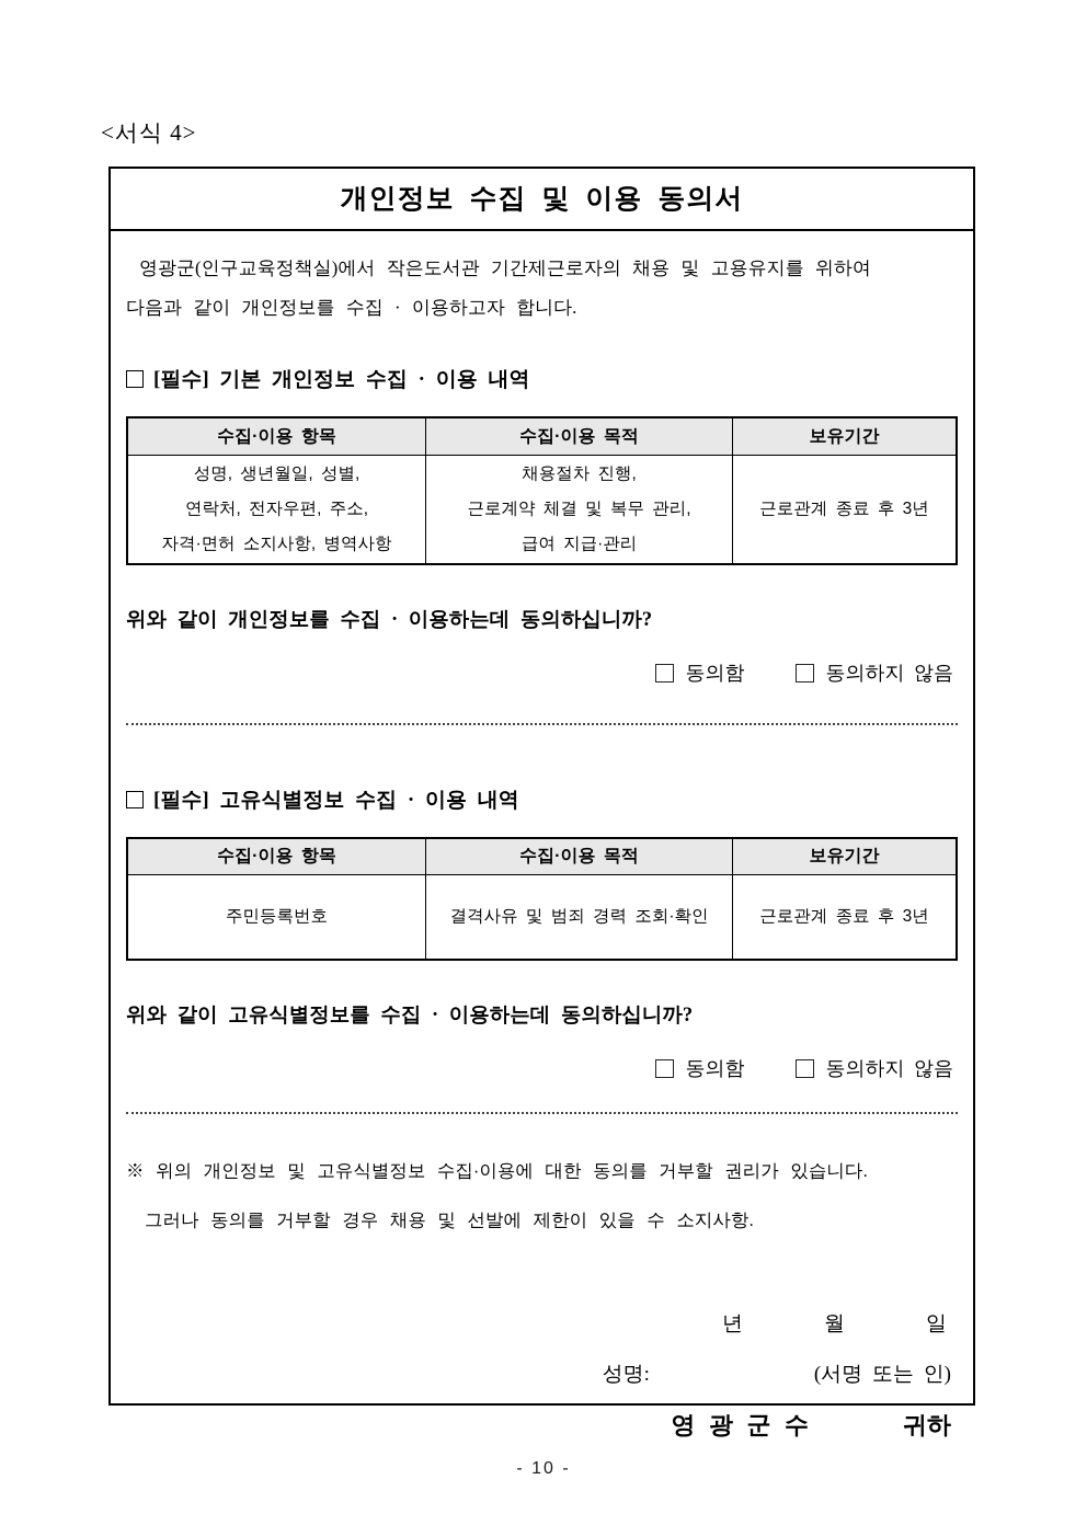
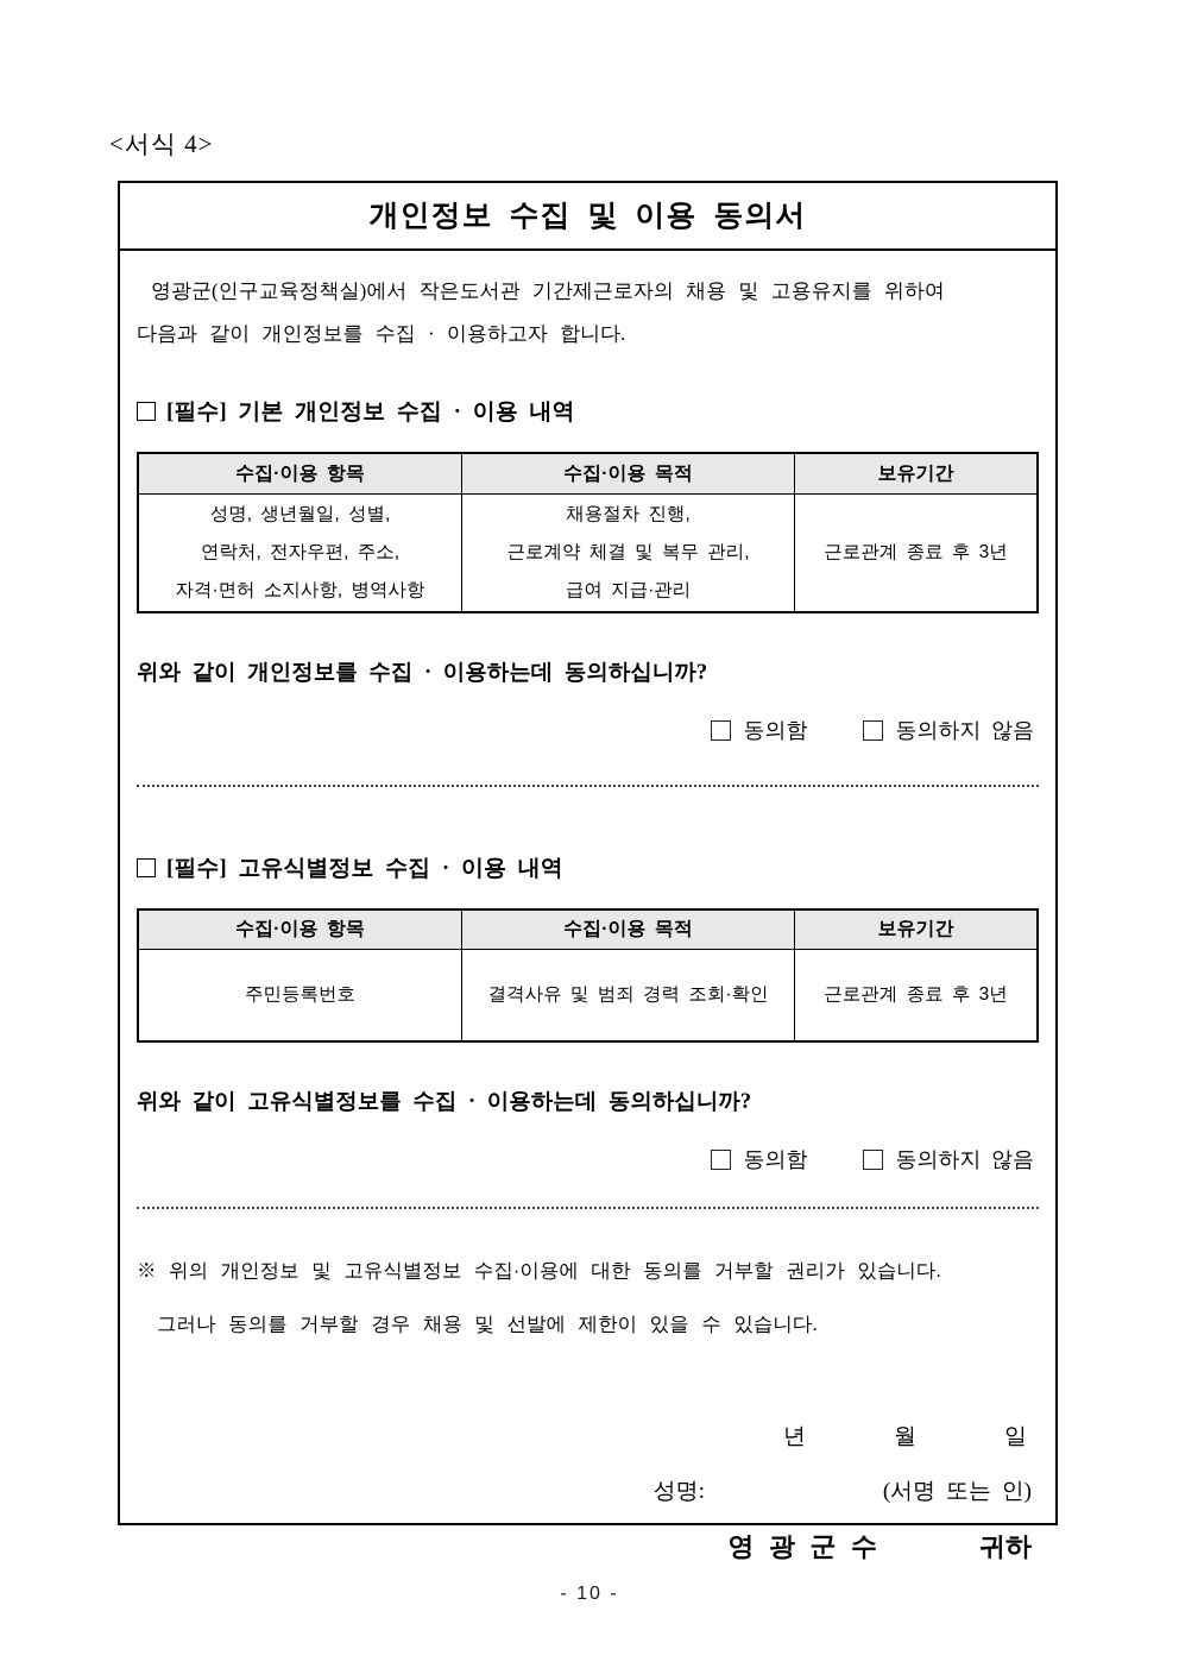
  <서식 4>
  개인정보 수집 및 이용 동의서
  영광군(인구교육정책실)에서 작은도서관 기간제근로자의 채용 및 고용유지를 위하여
  다음과 같이 개인정보를 수집 · 이용하고자 합니다.
  [필수] 기본 개인정보 수집 · 이용 내역
  수집·이용 항목	수집·이용 목적	보유기간
  성명, 생년월일, 성별, 연락처, 전자우편, 주소, 자격·면허 소지사항, 병역사항	채용절차 진행, 근로계약 체결 및 복무 관리, 급여 지급·관리	근로관계 종료 후 3년
  위와 같이 개인정보를 수집 · 이용하는데 동의하십니까?
  동의함
  동의하지 않음
  [필수] 고유식별정보 수집 · 이용 내역
  수집·이용 항목	수집·이용 목적	보유기간
  주민등록번호	결격사유 및 범죄 경력 조회·확인	근로관계 종료 후 3년
  위와 같이 고유식별정보를 수집 · 이용하는데 동의하십니까?
  동의함
  동의하지 않음
  ※ 위의 개인정보 및 고유식별정보 수집·이용에 대한 동의를 거부할 권리가 있습니다.
- 그러나 동의를 거부할 경우 채용 및 선발에 제한이 있을 수 소지사항.
+ 그러나 동의를 거부할 경우 채용 및 선발에 제한이 있을 수 있습니다.
  년
  월
  일
  성명:
  (서명 또는 인)
  영 광 군 수
  귀하
  - 10 -
